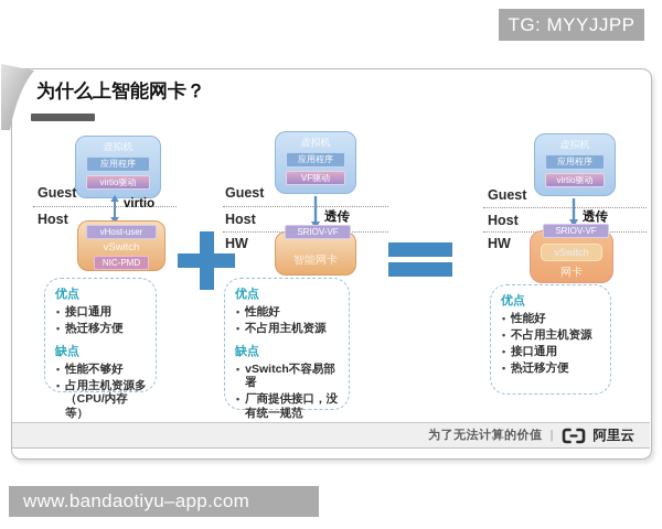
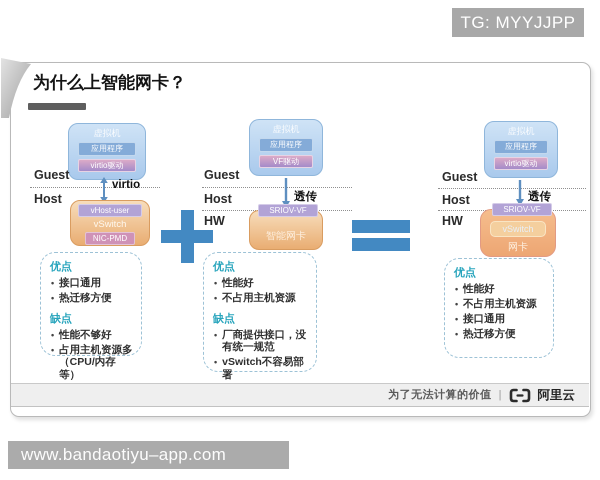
  TG: MYYJJPP
  为什么上智能网卡？
  虚拟机
  应用程序
  virtio驱动
  Guest
  Host
  virtio
  vHost-user
  vSwitch
  NIC-PMD
  优点
  •
  接口通用
  •
  热迁移方便
  缺点
  •
  性能不够好
  •
  占用主机资源多（CPU/内存等）
  虚拟机
  应用程序
  VF驱动
  Guest
  Host
  HW
  透传
  SRIOV-VF
  智能网卡
  优点
  •
  性能好
  •
  不占用主机资源
  缺点
  •
- vSwitch不容易部署
+ 厂商提供接口，没有统一规范
  •
- 厂商提供接口，没有统一规范
+ vSwitch不容易部署
  虚拟机
  应用程序
  virtio驱动
  Guest
  Host
  HW
  透传
  SRIOV-VF
  vSwitch
  网卡
  优点
  •
  性能好
  •
  不占用主机资源
  •
  接口通用
  •
  热迁移方便
  为了无法计算的价值
  |
  阿里云
  www.bandaotiyu–app.com
